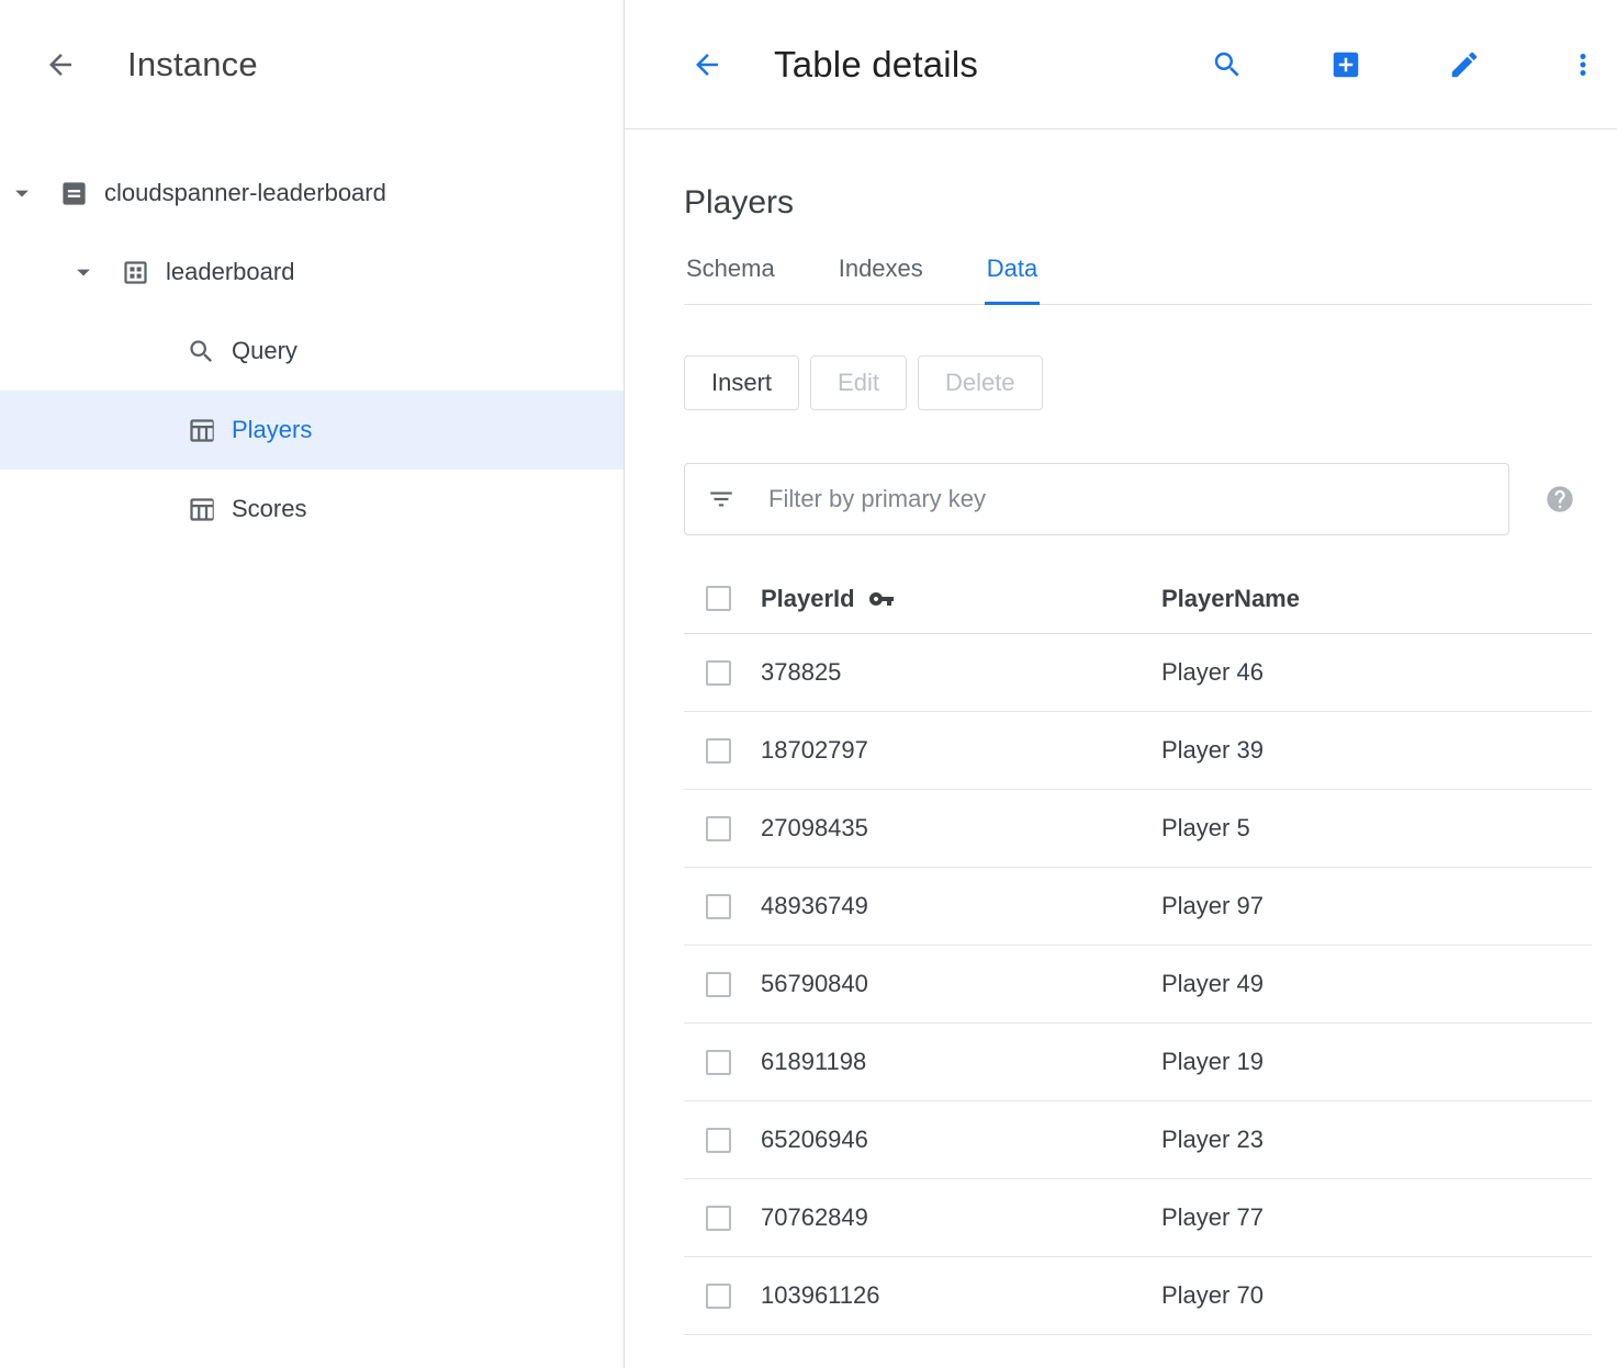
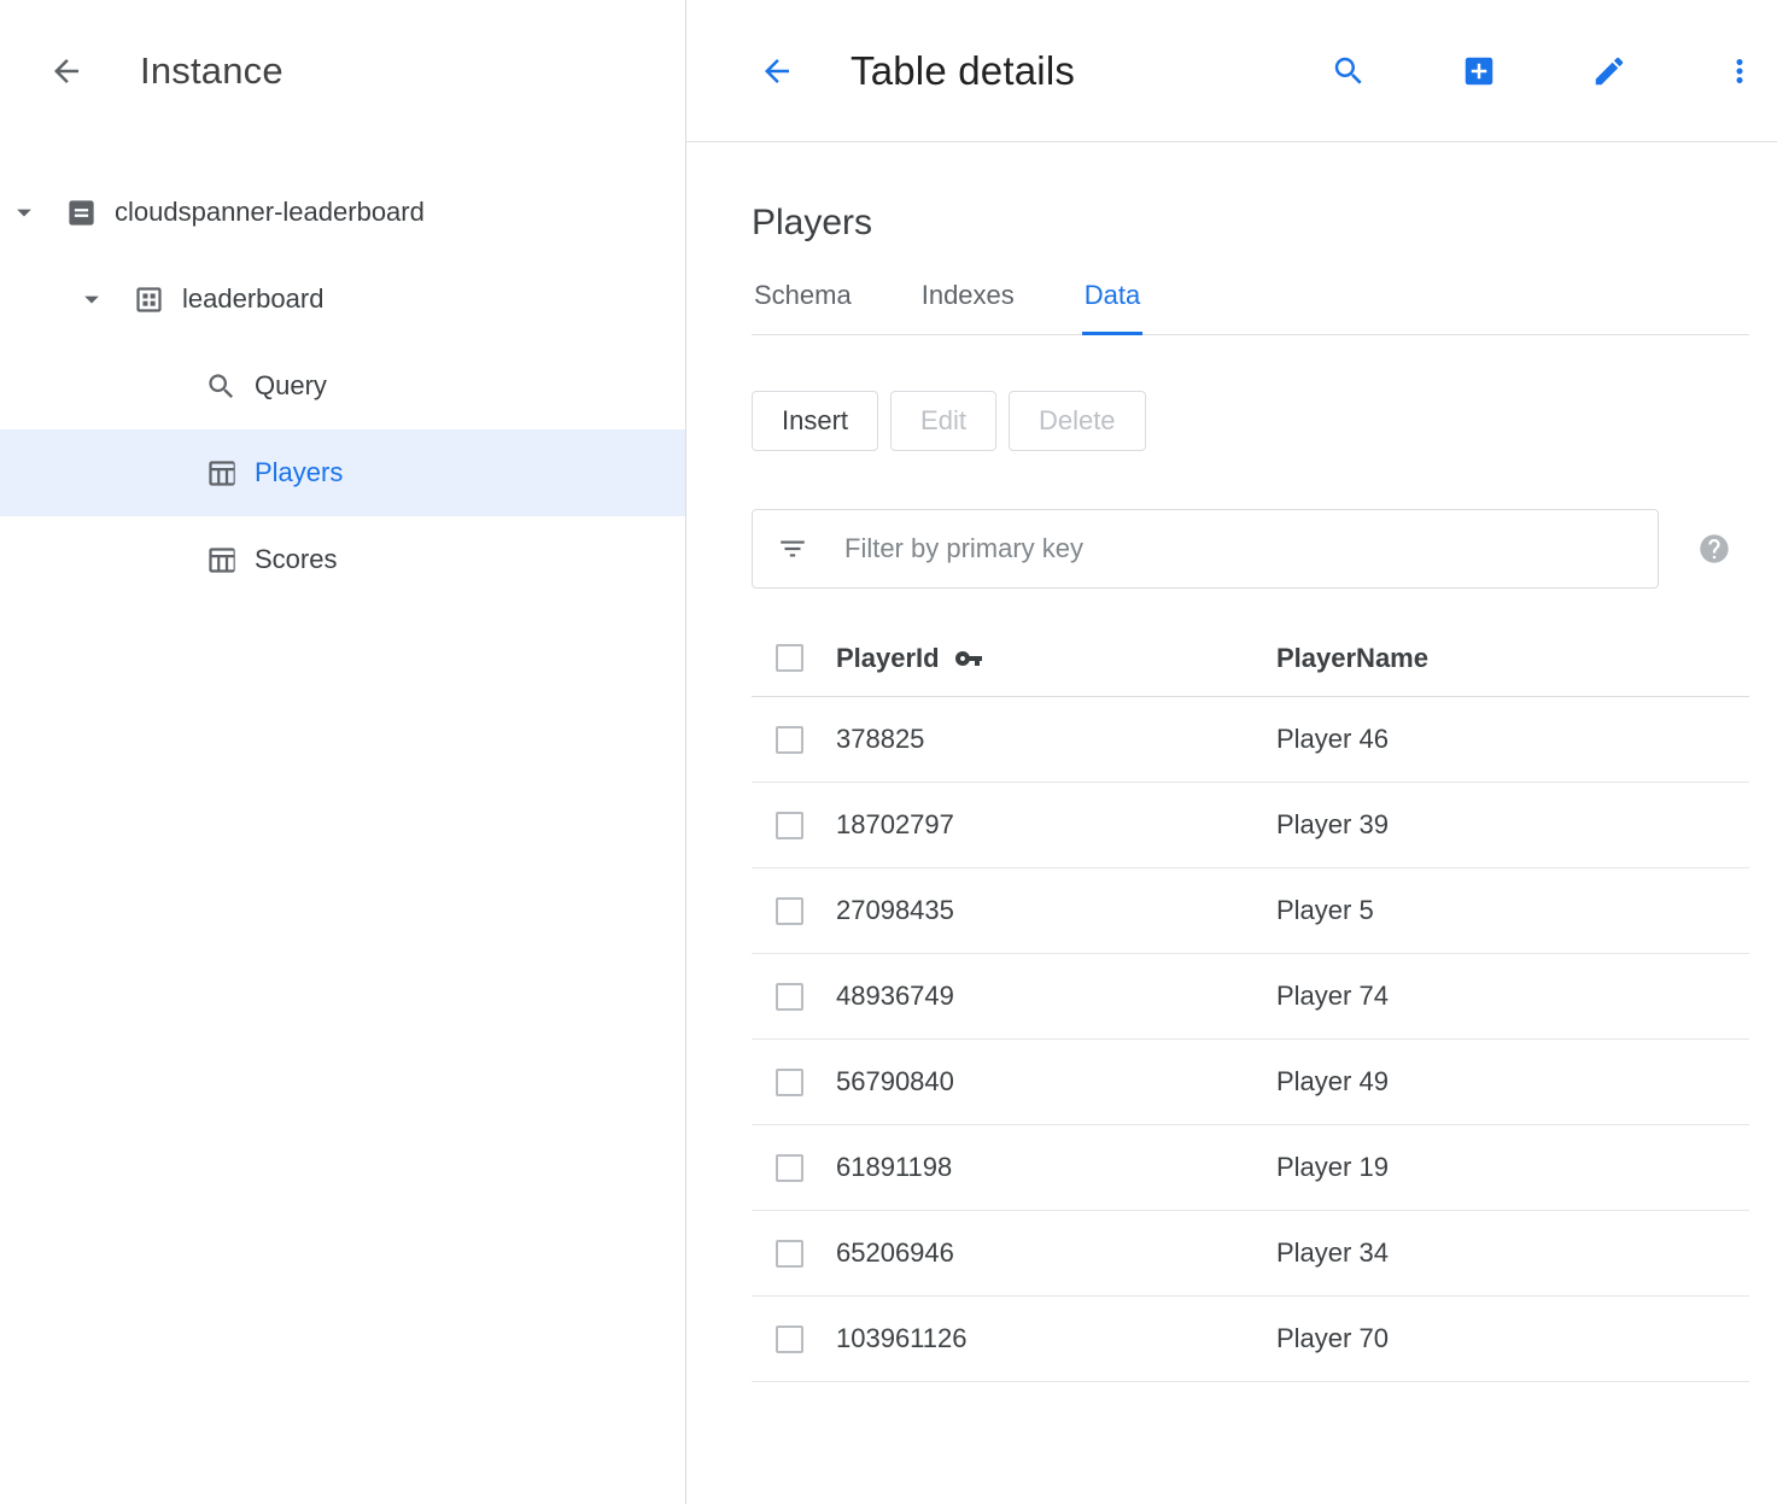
  Instance
  cloudspanner-leaderboard
  leaderboard
  Query
  Players
  Scores
  Table details
  Players
  Schema
  Indexes
  Data
  Insert
  Edit
  Delete
  Filter by primary key
  PlayerId
  PlayerName
  378825
  Player 46
  18702797
  Player 39
  27098435
  Player 5
  48936749
- Player 97
+ Player 74
  56790840
  Player 49
  61891198
  Player 19
  65206946
- Player 23
+ Player 34
- 70762849
- Player 77
  103961126
  Player 70
